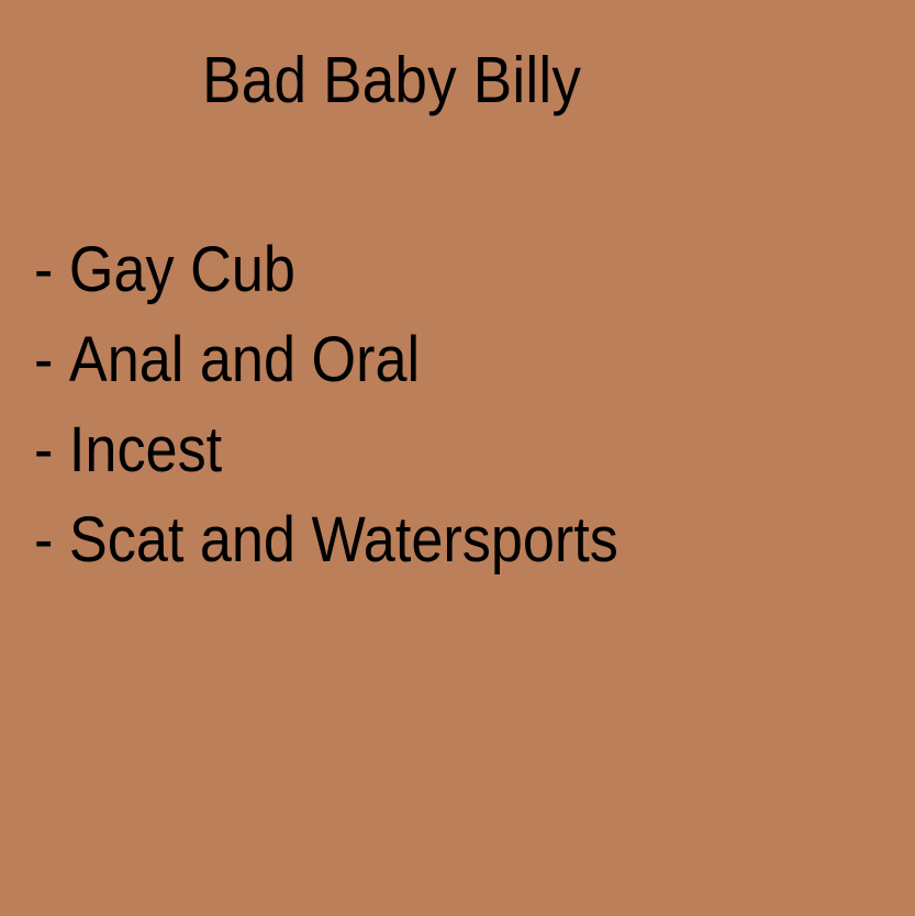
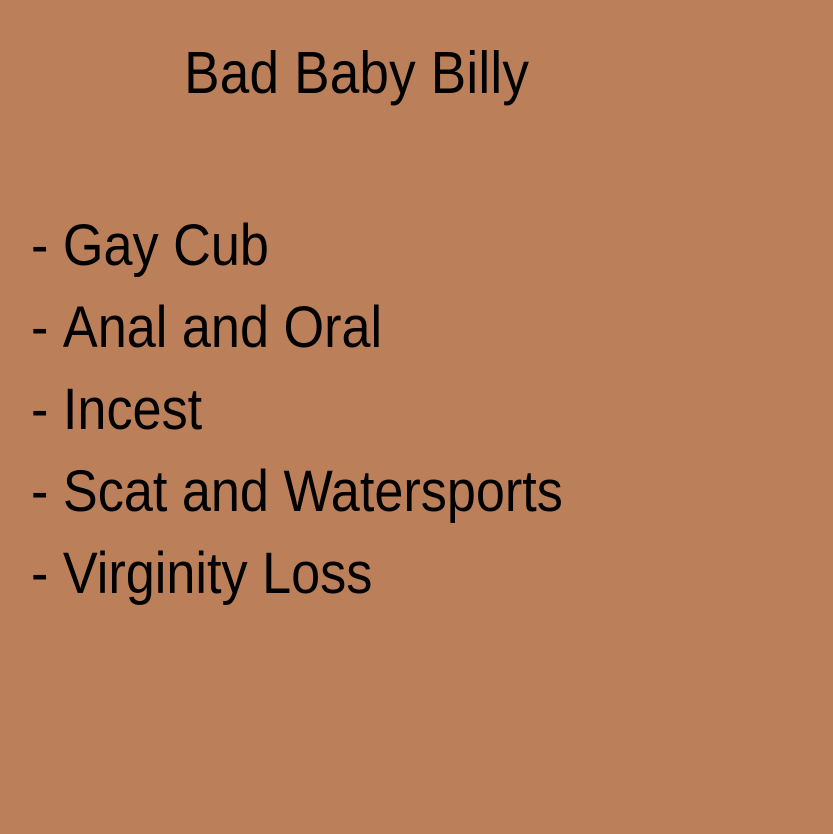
  Bad Baby Billy
  - Gay Cub
  - Anal and Oral
  - Incest
  - Scat and Watersports
+ - Virginity Loss
